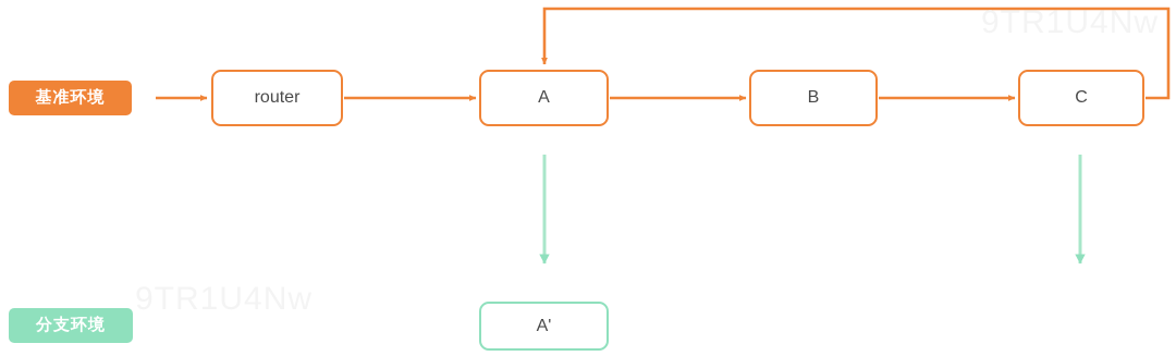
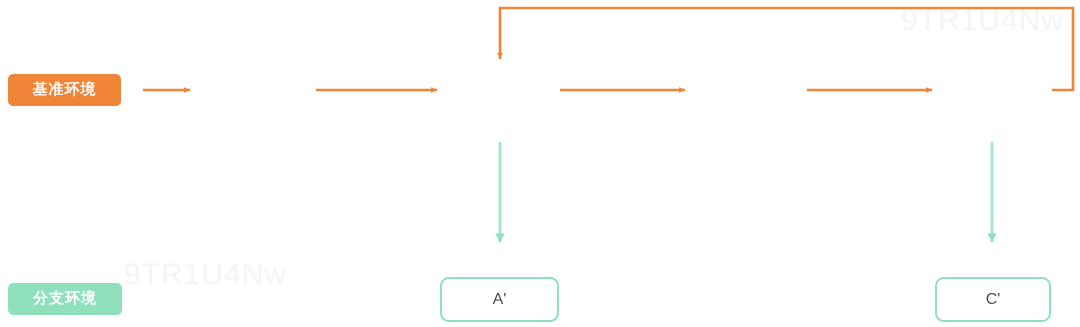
  9TR1U4Nw
  基准环境
  分支环境
- router
- A
- B
- C
  A'
+ C'
